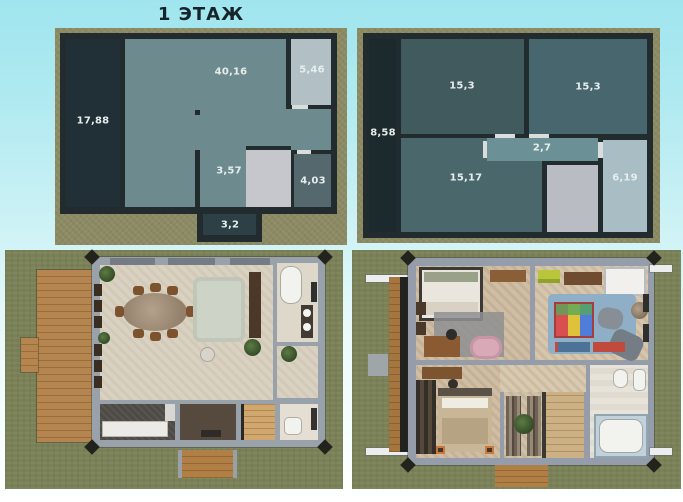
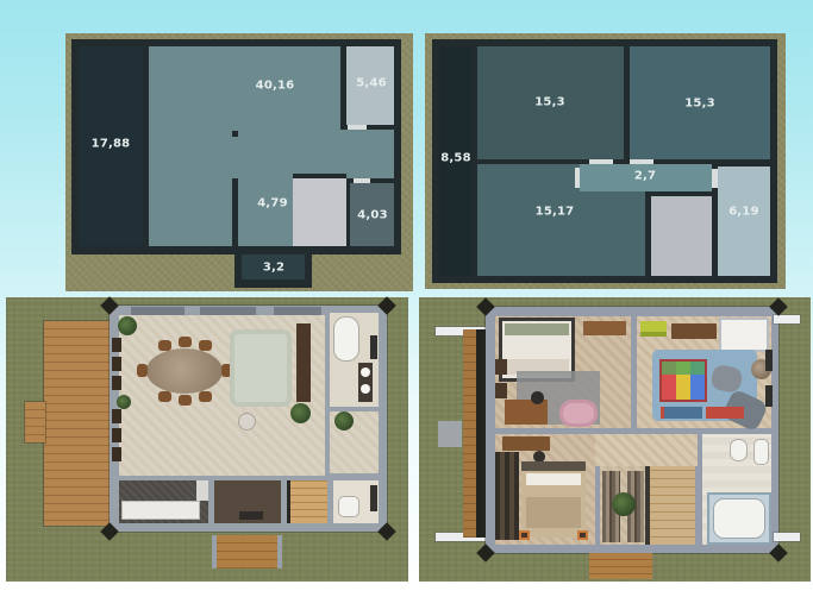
- 1 ЭТАЖ
  17,88
  40,16
  5,46
- 3,57
+ 4,79
  4,03
  3,2
  8,58
  15,3
  15,3
  2,7
  15,17
  6,19
